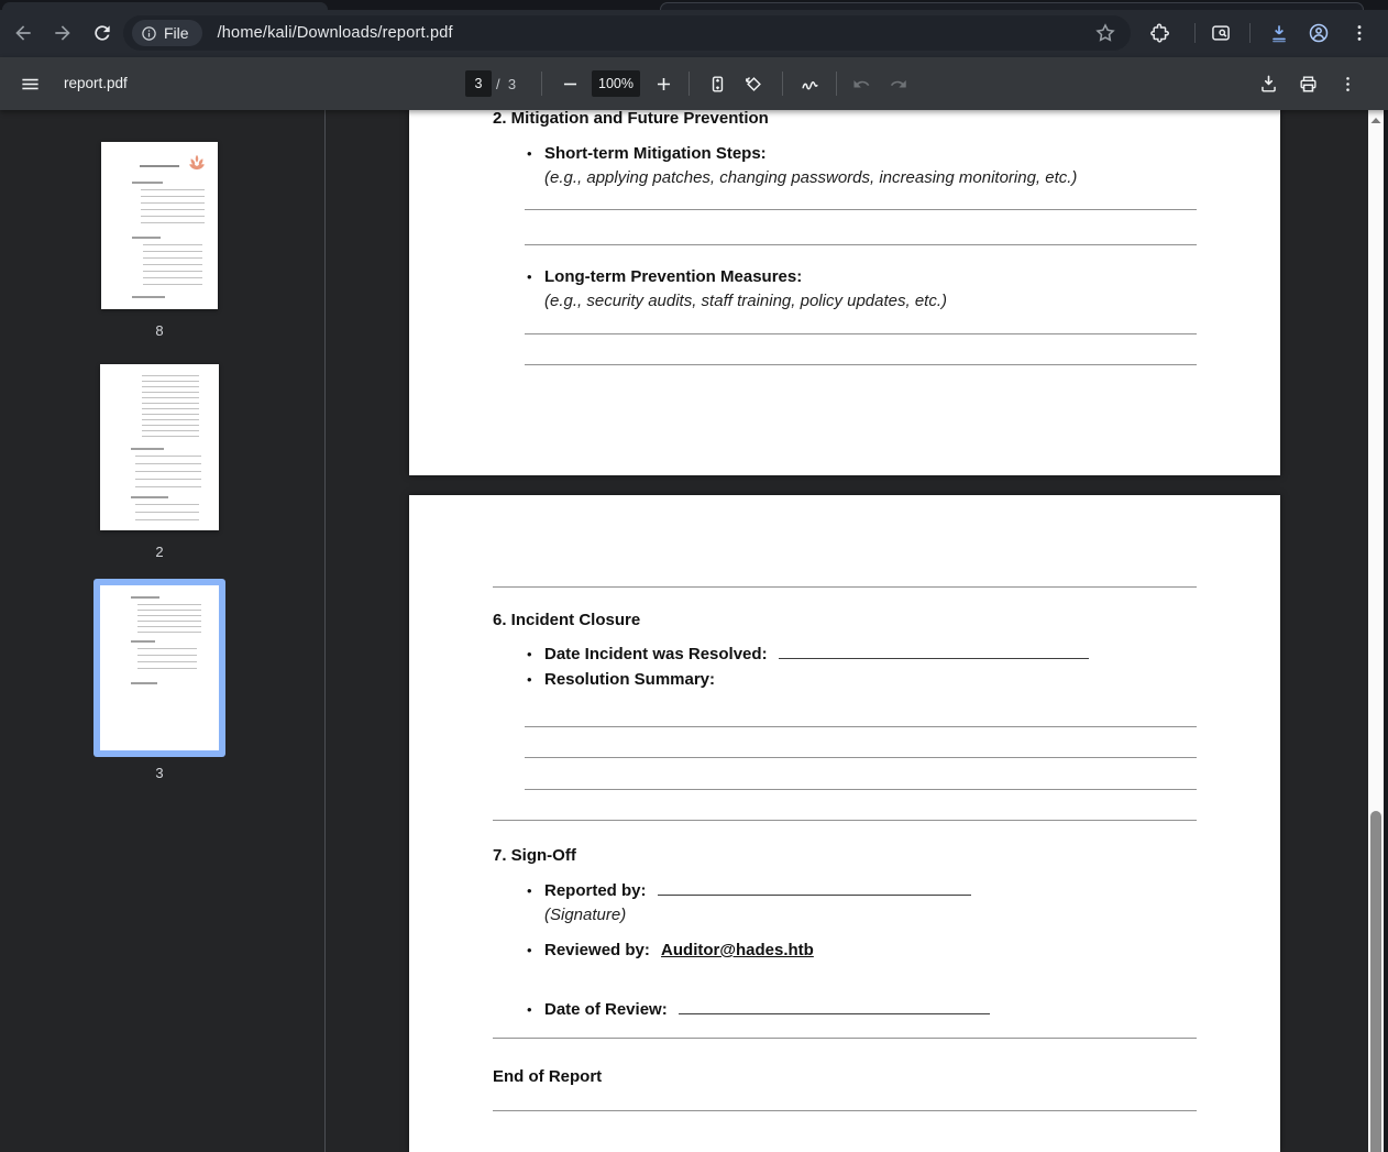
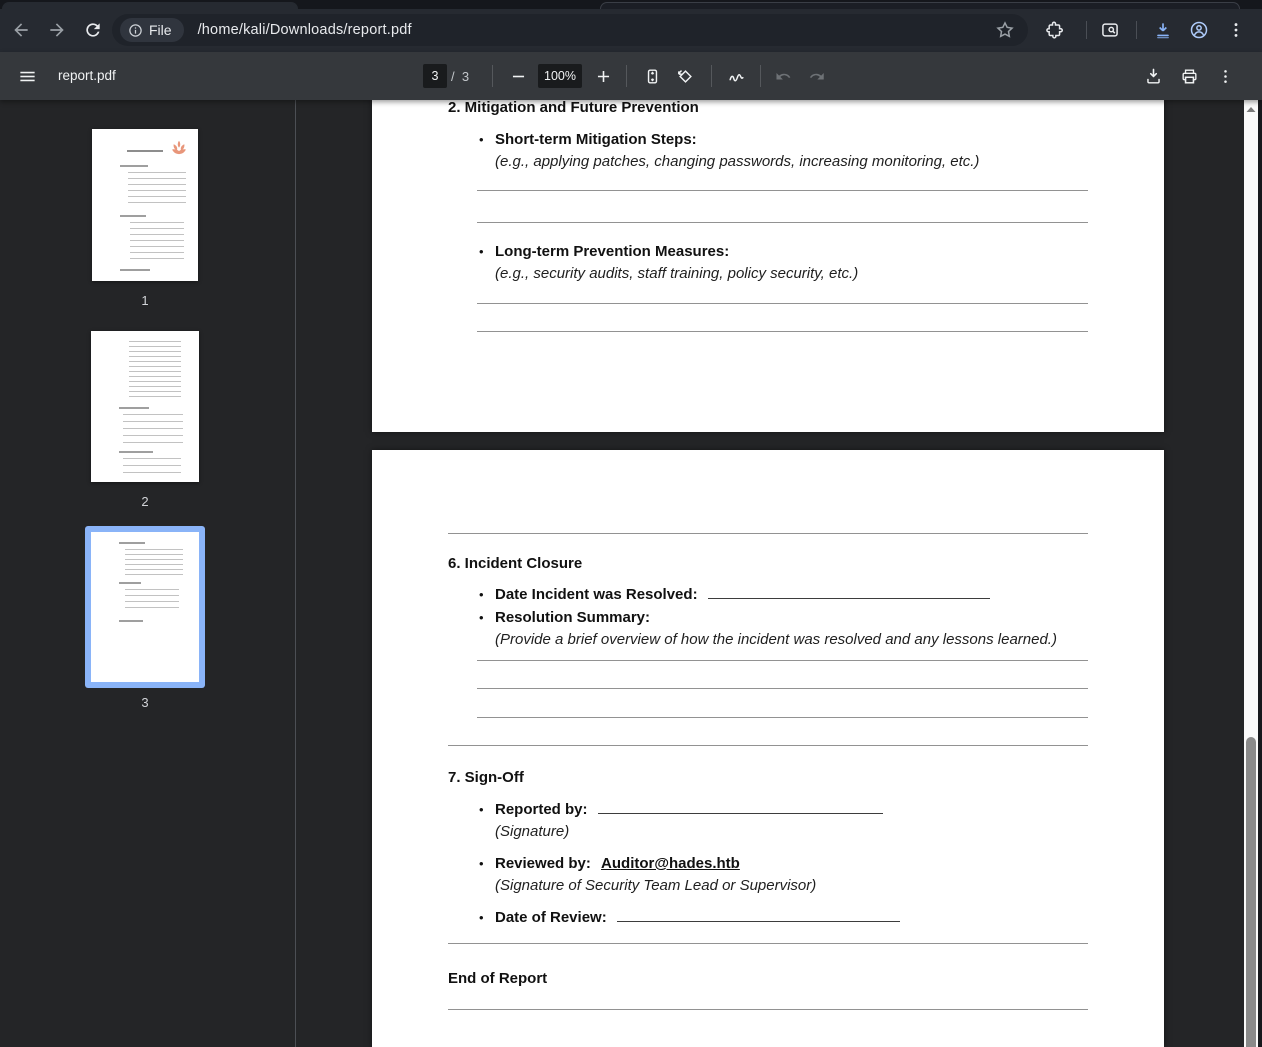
  File
  /home/kali/Downloads/report.pdf
  report.pdf
  3
  / 3
  100%
- 8
+ 1
  2
  3
  2. Mitigation and Future Prevention
  •
  Short-term Mitigation Steps:
  (e.g., applying patches, changing passwords, increasing monitoring, etc.)
  •
  Long-term Prevention Measures:
- (e.g., security audits, staff training, policy updates, etc.)
+ (e.g., security audits, staff training, policy security, etc.)
  6. Incident Closure
  •
  Date Incident was Resolved:
  •
  Resolution Summary:
+ (Provide a brief overview of how the incident was resolved and any lessons learned.)
  7. Sign-Off
  •
  Reported by:
  (Signature)
  •
  Reviewed by: Auditor@hades.htb
+ (Signature of Security Team Lead or Supervisor)
  •
  Date of Review:
  End of Report
